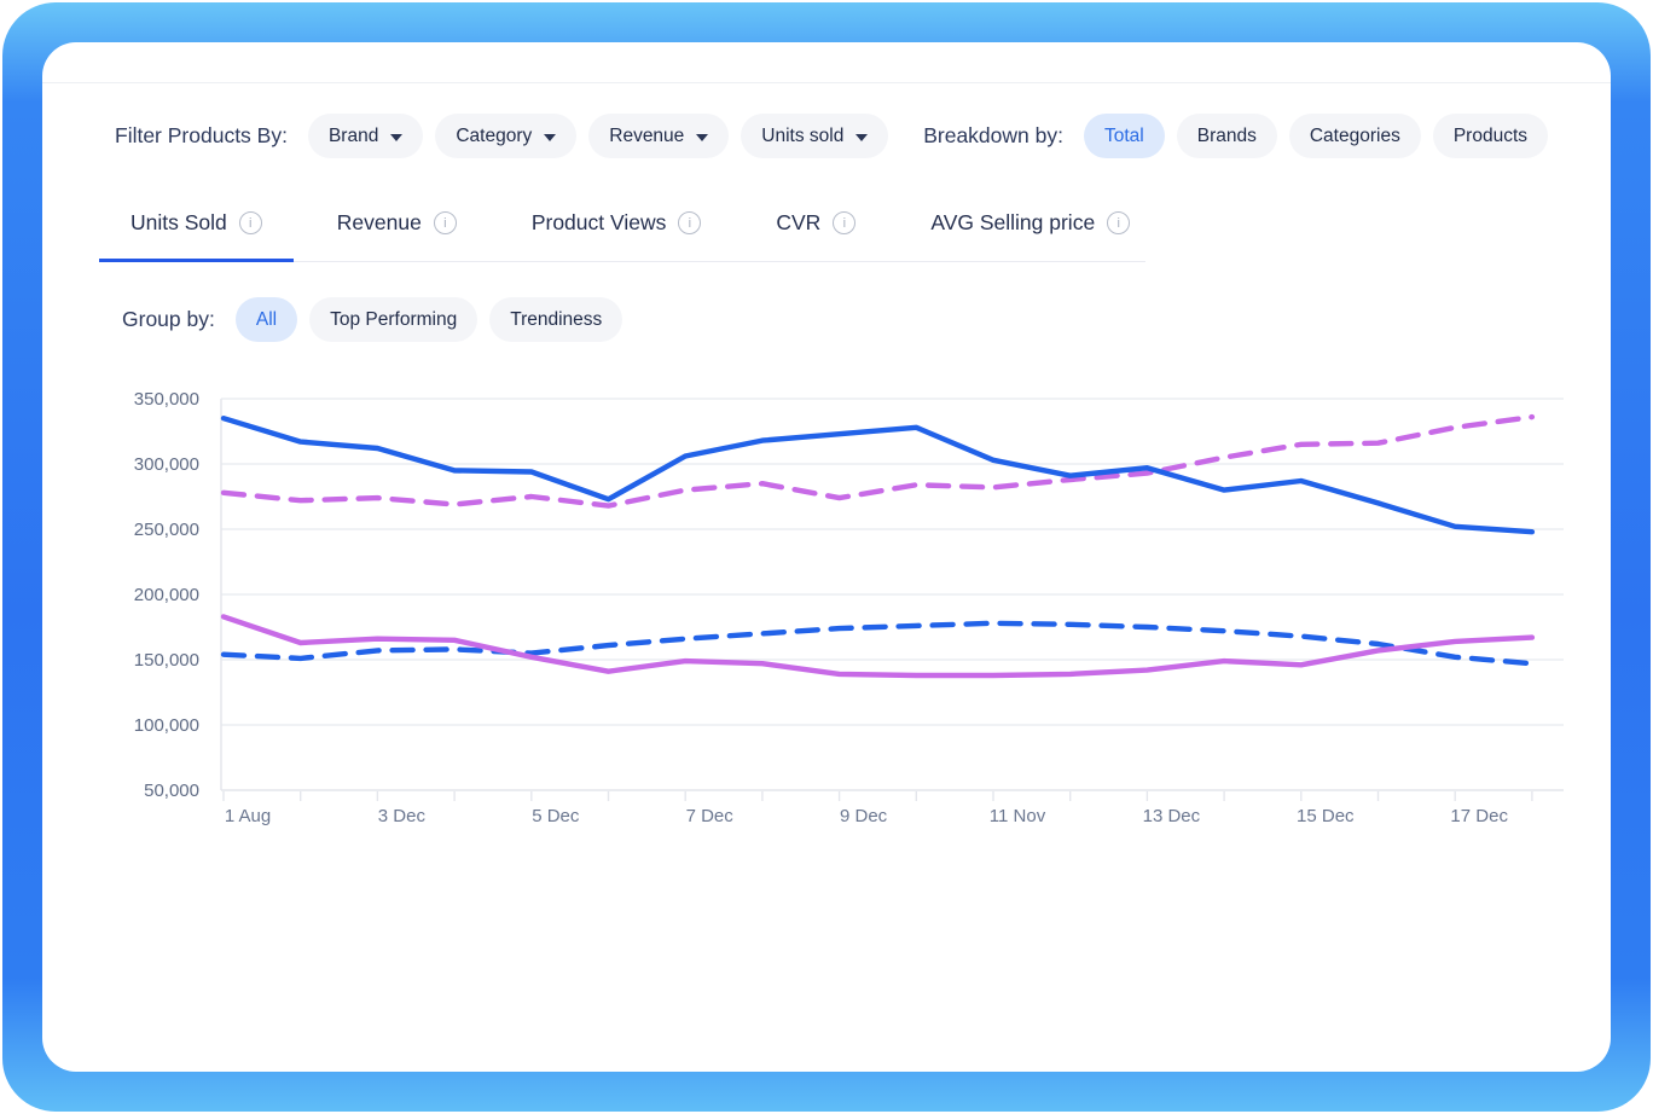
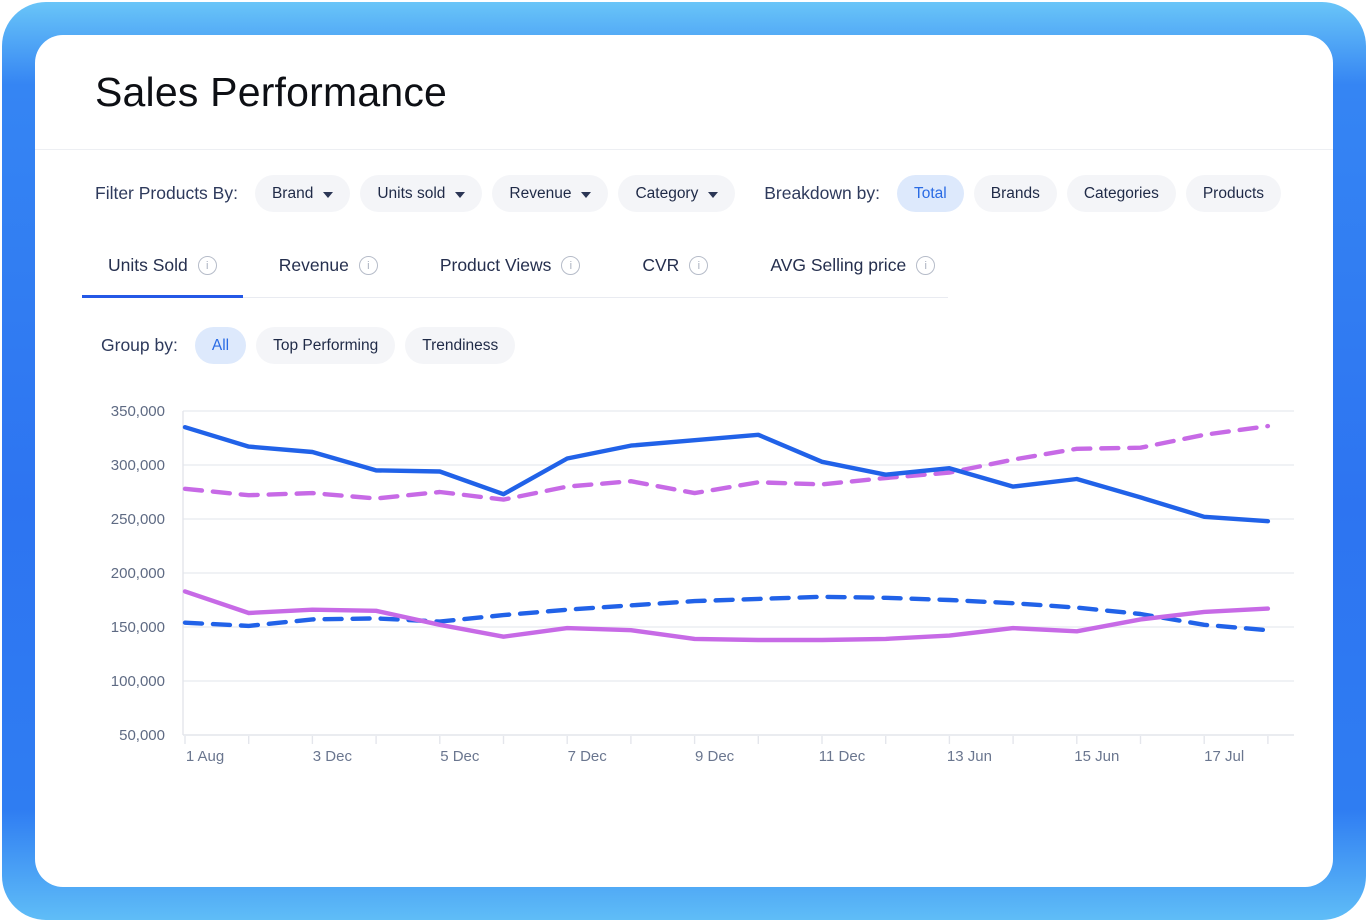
+ Sales Performance
  Filter Products By:
  Brand
- Category
+ Units sold
  Revenue
- Units sold
+ Category
  Breakdown by:
  Total
  Brands
  Categories
  Products
  Units Sold
  i
  Revenue
  i
  Product Views
  i
  CVR
  i
  AVG Selling price
  i
  Group by:
  All
  Top Performing
  Trendiness
  350,000
  300,000
  250,000
  200,000
  150,000
  100,000
  50,000
  1 Aug
  3 Dec
  5 Dec
  7 Dec
  9 Dec
- 11 Nov
+ 11 Dec
- 13 Dec
+ 13 Jun
- 15 Dec
+ 15 Jun
- 17 Dec
+ 17 Jul
